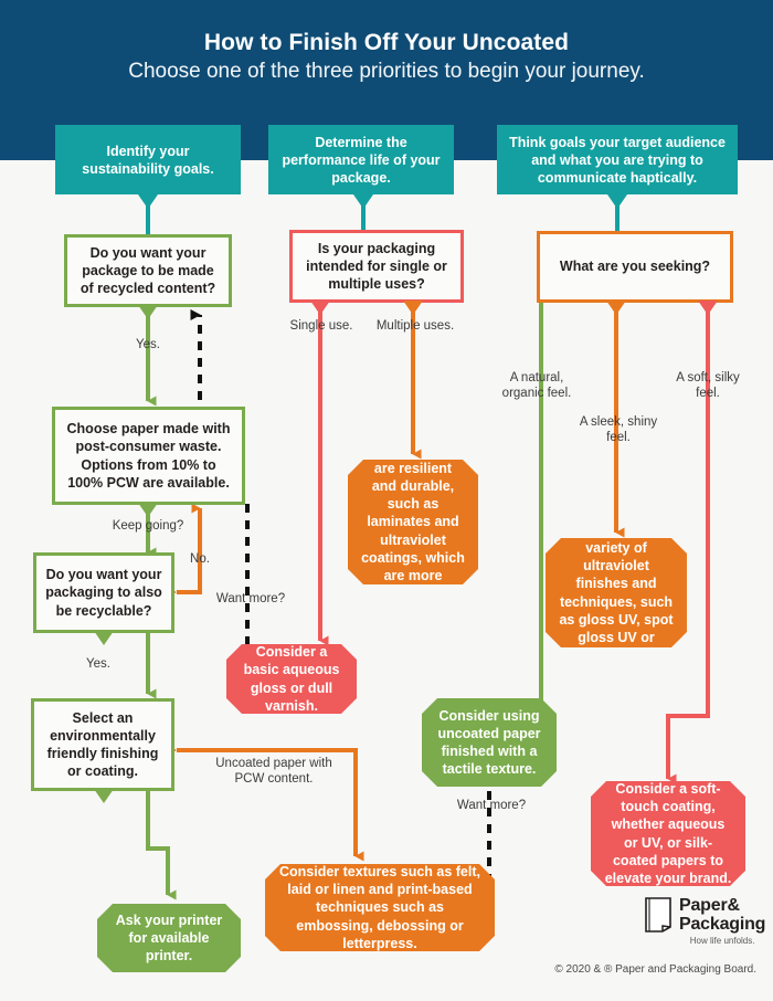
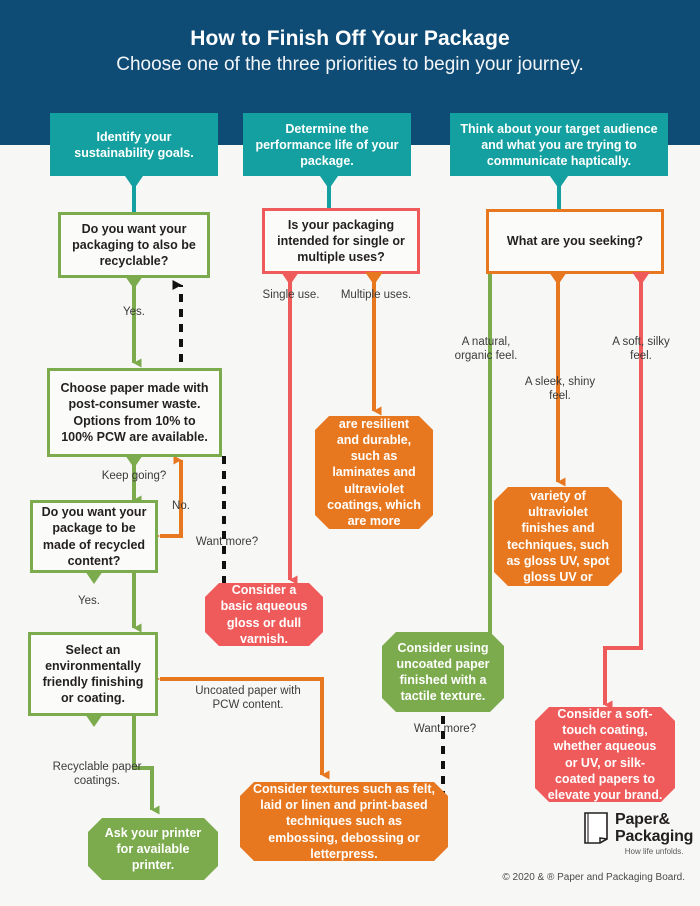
- How to Finish Off Your Uncoated
+ How to Finish Off Your Package
  Choose one of the three priorities to begin your journey.
  Identify your sustainability goals.
  Determine the performance life of your package.
- Think goals your target audience and what you are trying to communicate haptically.
+ Think about your target audience and what you are trying to communicate haptically.
- Do you want your package to be made of recycled content?
+ Do you want your packaging to also be recyclable?
  Is your packaging intended for single or multiple uses?
  What are you seeking?
- Do you want your packaging to also be recyclable?
+ Do you want your package to be made of recycled content?
  Choose paper made with post-consumer waste. Options from 10% to 100% PCW are available.
  Select an environmentally friendly finishing or coating.
  Ask your printer for available printer.
  Consider a basic aqueous gloss or dull varnish.
  Consider textures such as felt, laid or linen and print-based techniques such as embossing, debossing or letterpress.
  Consider using uncoated paper finished with a tactile texture.
  variety of ultraviolet finishes and techniques, such as gloss UV, spot gloss UV or
  Consider a soft-touch coating, whether aqueous or UV, or silk-coated papers to elevate your brand.
  Yes.
  Keep going?
  No.
  Yes.
+ Recyclable paper coatings.
  Uncoated paper with PCW content.
  Single use.
  Multiple uses.
  Want more?
  A natural, organic feel.
  A sleek, shiny feel.
  A soft, silky feel.
  Want more?
  Paper&
  Packaging
  How life unfolds.
  © 2020 & ® Paper and Packaging Board.
